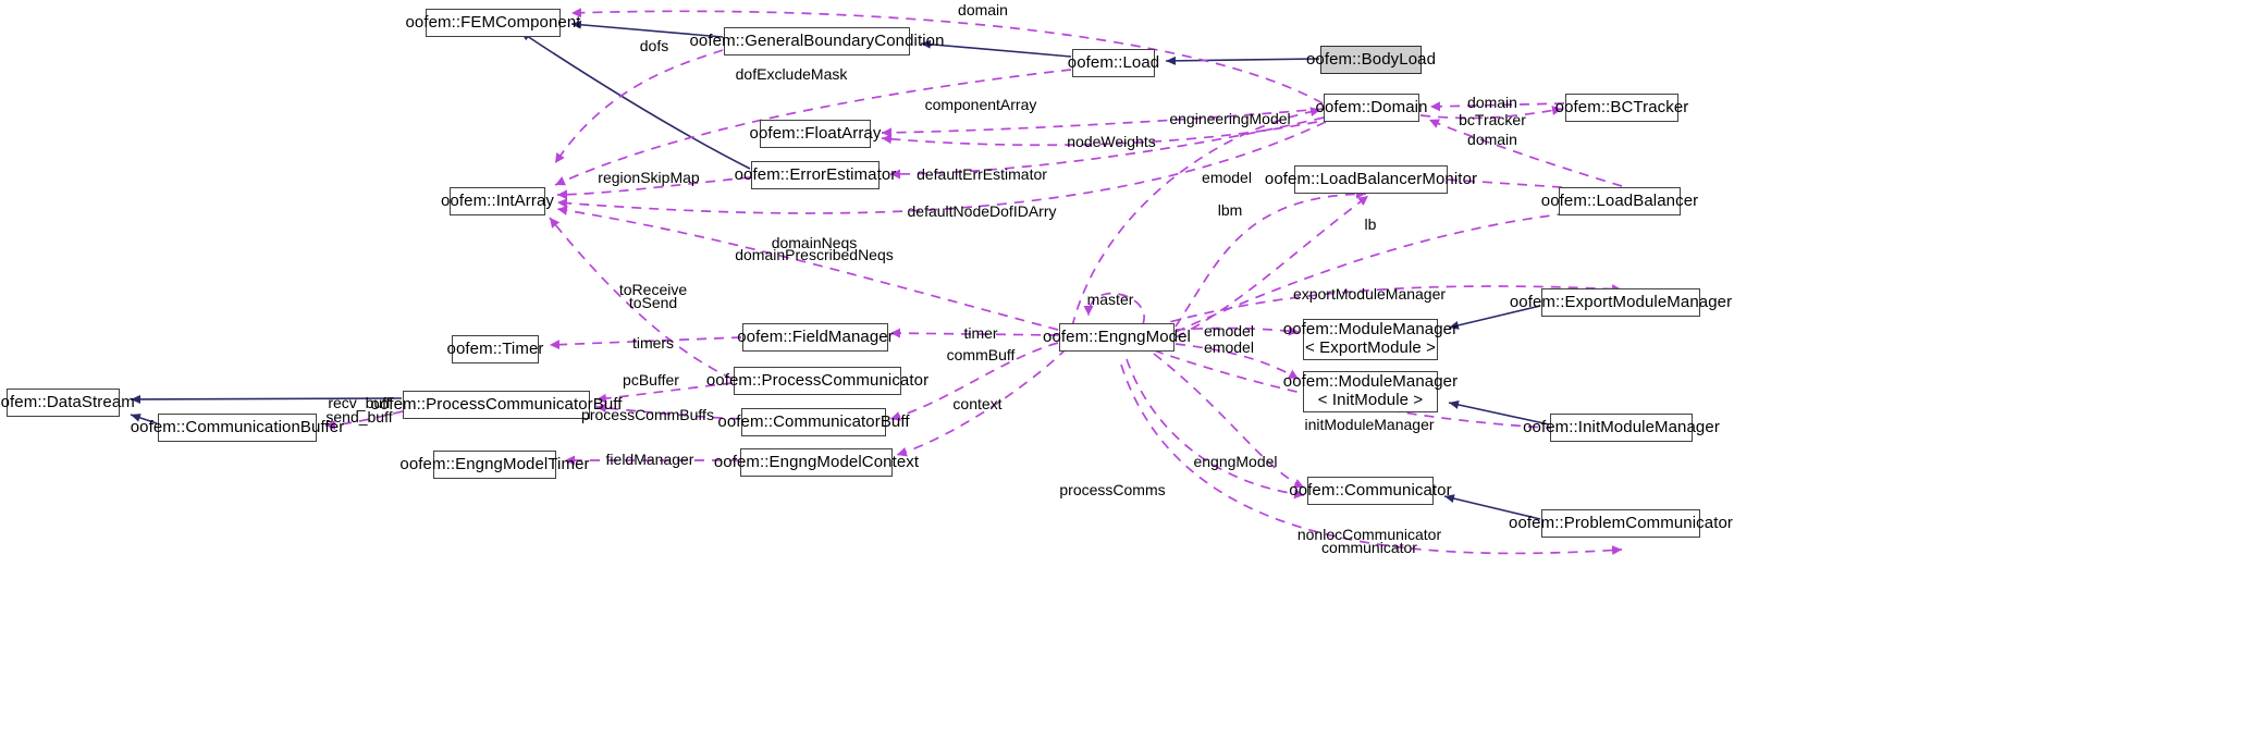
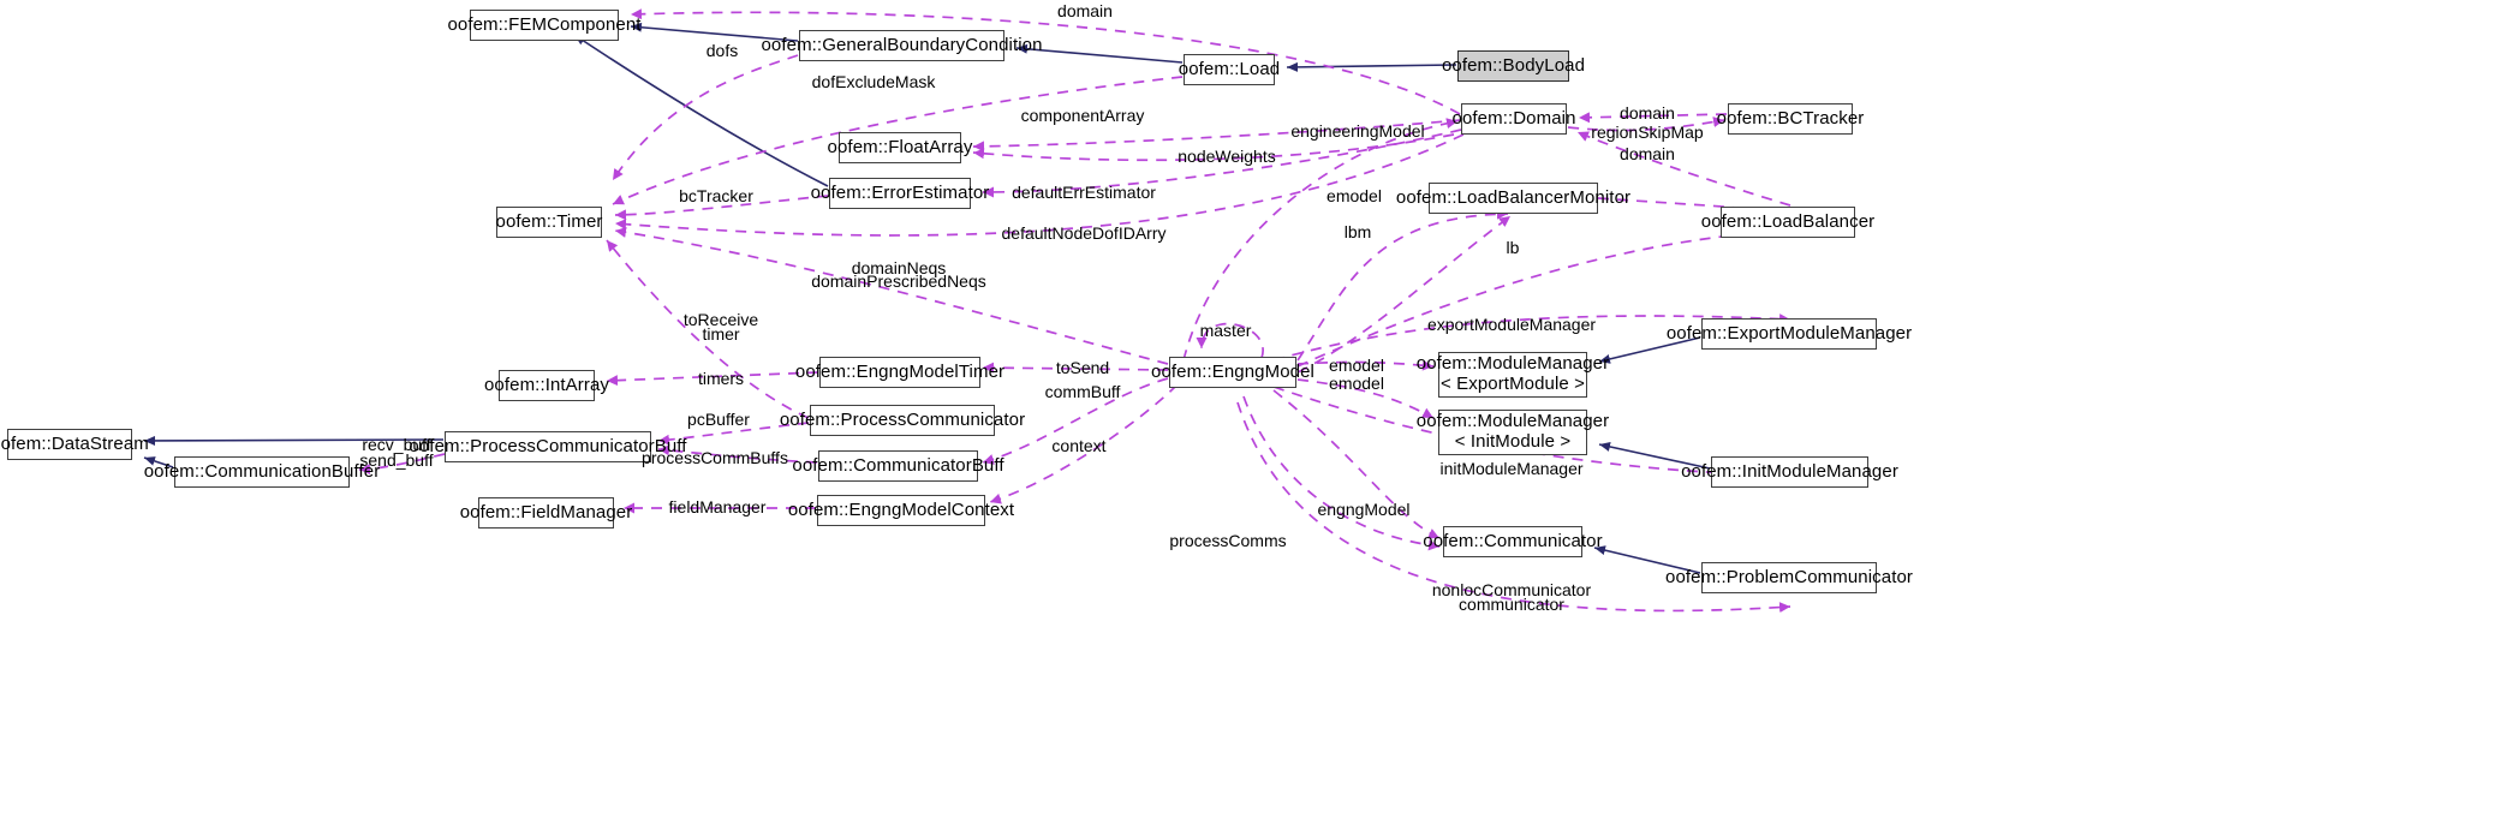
  oofem::FEMComponent
  oofem::GeneralBoundaryCondition
  oofem::Load
  oofem::BodyLoad
  oofem::Domain
  oofem::BCTracker
  oofem::FloatArray
  oofem::ErrorEstimator
  oofem::LoadBalancerMonitor
  oofem::LoadBalancer
- oofem::IntArray
+ oofem::Timer
  oofem::ExportModuleManager
  oofem::ModuleManager
  < ExportModule >
  oofem::EngngModel
- oofem::FieldManager
+ oofem::EngngModelTimer
- oofem::Timer
+ oofem::IntArray
  oofem::ModuleManager
  < InitModule >
  oofem::ProcessCommunicator
  ofem::DataStream
  oofem::ProcessCommunicatorBuff
  oofem::CommunicatorBuff
  oofem::InitModuleManager
  oofem::CommunicationBuffer
- oofem::EngngModelTimer
+ oofem::FieldManager
  oofem::EngngModelContext
  oofem::Communicator
  oofem::ProblemCommunicator
  domain
  dofs
  dofExcludeMask
  componentArray
  engineeringModel
  domain
- bcTracker
+ regionSkipMap
  domain
  nodeWeights
- regionSkipMap
+ bcTracker
  defaultErrEstimator
  emodel
  lbm
  lb
  defaultNodeDofIDArry
  domainNeqs
  domainPrescribedNeqs
  toReceive
- toSend
+ timer
  exportModuleManager
  master
- timer
+ toSend
  emodel
  timers
  commBuff
  emodel
  pcBuffer
  recv_buff
  context
  send_buff
  processCommBuffs
  initModuleManager
  fieldManager
  engngModel
  processComms
  nonlocCommunicator
  communicator
